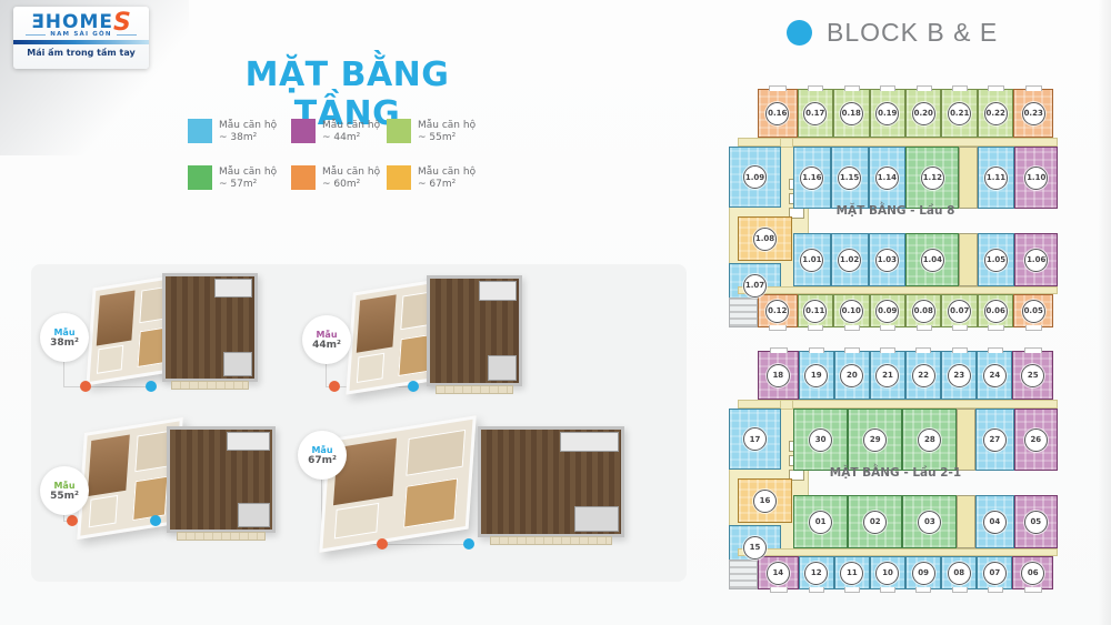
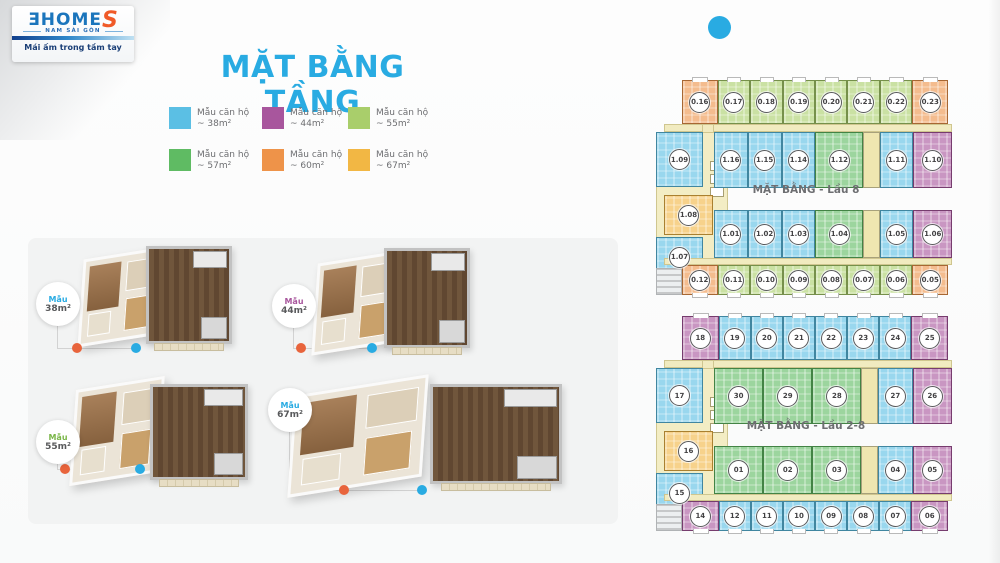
  ƎHOMES
  Mái ấm trong tầm tay
  MẶT BẰNG TẦNG
  Mẫu căn hộ
  ~ 38m²
  Mẫu căn hộ
  ~ 44m²
  Mẫu căn hộ
  ~ 55m²
  Mẫu căn hộ
  ~ 57m²
  Mẫu căn hộ
  ~ 60m²
  Mẫu căn hộ
  ~ 67m²
  Mẫu
  38m²
  Mẫu
  44m²
  Mẫu
  55m²
  Mẫu
  67m²
- BLOCK B & E
  0.16
  0.17
  0.18
  0.19
  0.20
  0.21
  0.22
  0.23
  1.09
  1.08
  1.07
  1.16
  1.15
  1.14
  1.12
  1.11
  1.10
  MẶT BẰNG - Lầu 8
  1.01
  1.02
  1.03
  1.04
  1.05
  1.06
  0.12
  0.11
  0.10
  0.09
  0.08
  0.07
  0.06
  0.05
  18
  19
  20
  21
  22
  23
  24
  25
  17
  16
  15
  30
  29
  28
  27
  26
- MẶT BẰNG - Lầu 2-1
+ MẶT BẰNG - Lầu 2-8
  01
  02
  03
  04
  05
  14
  12
  11
  10
  09
  08
  07
  06
